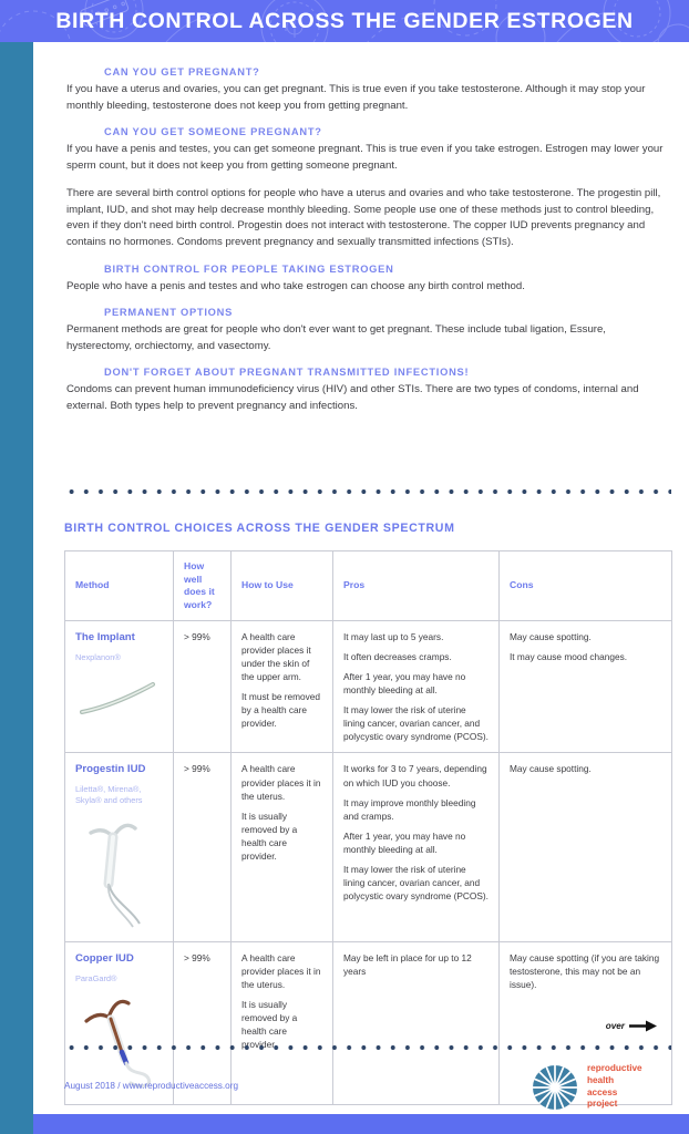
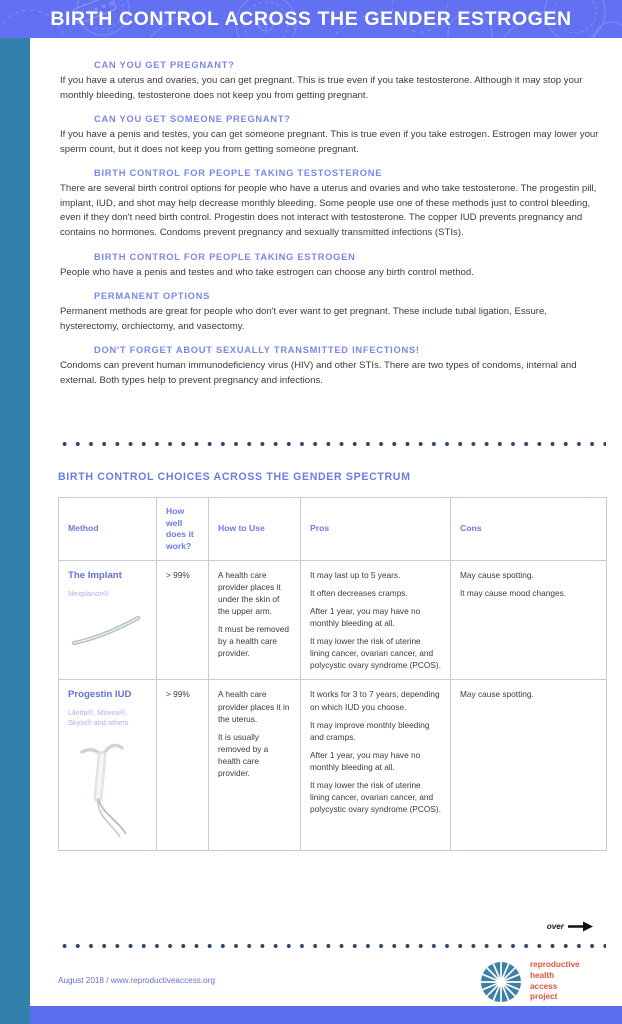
  BIRTH CONTROL ACROSS THE GENDER ESTROGEN
  CAN YOU GET PREGNANT?
  If you have a uterus and ovaries, you can get pregnant. This is true even if you take testosterone. Although it may stop your monthly bleeding, testosterone does not keep you from getting pregnant.
  CAN YOU GET SOMEONE PREGNANT?
  If you have a penis and testes, you can get someone pregnant. This is true even if you take estrogen. Estrogen may lower your sperm count, but it does not keep you from getting someone pregnant.
+ BIRTH CONTROL FOR PEOPLE TAKING TESTOSTERONE
  There are several birth control options for people who have a uterus and ovaries and who take testosterone. The progestin pill, implant, IUD, and shot may help decrease monthly bleeding. Some people use one of these methods just to control bleeding, even if they don't need birth control. Progestin does not interact with testosterone. The copper IUD prevents pregnancy and contains no hormones. Condoms prevent pregnancy and sexually transmitted infections (STIs).
  BIRTH CONTROL FOR PEOPLE TAKING ESTROGEN
  People who have a penis and testes and who take estrogen can choose any birth control method.
  PERMANENT OPTIONS
  Permanent methods are great for people who don't ever want to get pregnant. These include tubal ligation, Essure, hysterectomy, orchiectomy, and vasectomy.
- DON'T FORGET ABOUT PREGNANT TRANSMITTED INFECTIONS!
+ DON'T FORGET ABOUT SEXUALLY TRANSMITTED INFECTIONS!
  Condoms can prevent human immunodeficiency virus (HIV) and other STIs. There are two types of condoms, internal and external. Both types help to prevent pregnancy and infections.
  BIRTH CONTROL CHOICES ACROSS THE GENDER SPECTRUM
  Method	How well does it work?	How to Use	Pros	Cons
  The Implant Nexplanon®	> 99%	A health care provider places it under the skin of the upper arm. It must be removed by a health care provider.	It may last up to 5 years. It often decreases cramps. After 1 year, you may have no monthly bleeding at all. It may lower the risk of uterine lining cancer, ovarian cancer, and polycystic ovary syndrome (PCOS).	May cause spotting. It may cause mood changes.
  Progestin IUD Liletta®, Mirena®, Skyla® and others	> 99%	A health care provider places it in the uterus. It is usually removed by a health care provider.	It works for 3 to 7 years, depending on which IUD you choose. It may improve monthly bleeding and cramps. After 1 year, you may have no monthly bleeding at all. It may lower the risk of uterine lining cancer, ovarian cancer, and polycystic ovary syndrome (PCOS).	May cause spotting.
- Copper IUD ParaGard®	> 99%	A health care provider places it in the uterus. It is usually removed by a health care provider.	May be left in place for up to 12 years	May cause spotting (if you are taking testosterone, this may not be an issue).
  over
  August 2018 / www.reproductiveaccess.org
  reproductive
  health
  access
  project
